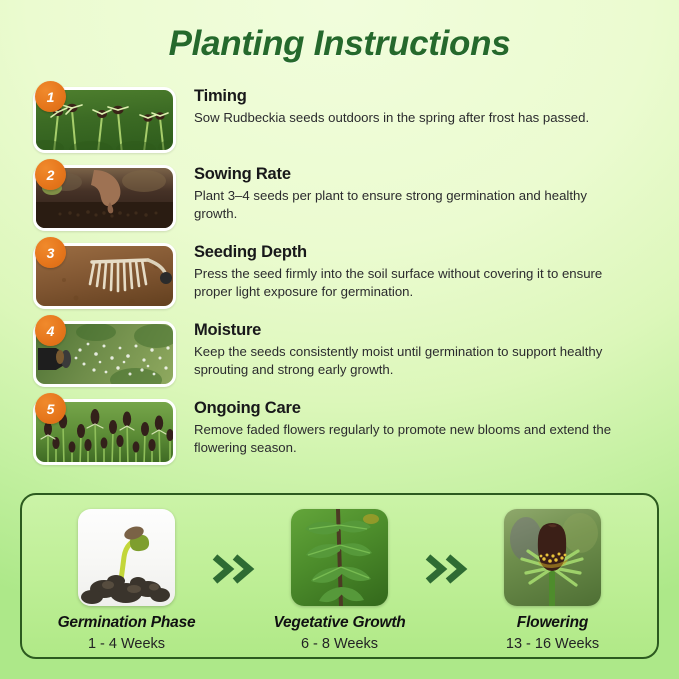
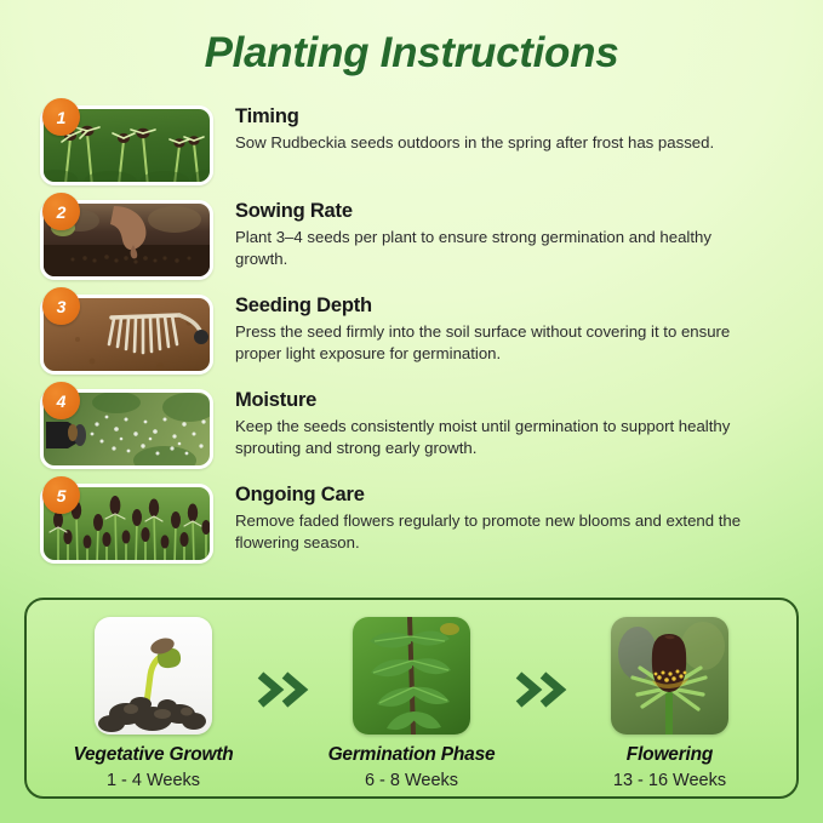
  Planting Instructions
  1
  Timing
  Sow Rudbeckia seeds outdoors in the spring after frost has passed.
  2
  Sowing Rate
  Plant 3–4 seeds per plant to ensure strong germination and healthy growth.
  3
  Seeding Depth
  Press the seed firmly into the soil surface without covering it to ensure proper light exposure for germination.
  4
  Moisture
  Keep the seeds consistently moist until germination to support healthy sprouting and strong early growth.
  5
  Ongoing Care
  Remove faded flowers regularly to promote new blooms and extend the flowering season.
- Germination Phase
+ Vegetative Growth
  1 - 4 Weeks
- Vegetative Growth
+ Germination Phase
  6 - 8 Weeks
  Flowering
  13 - 16 Weeks
